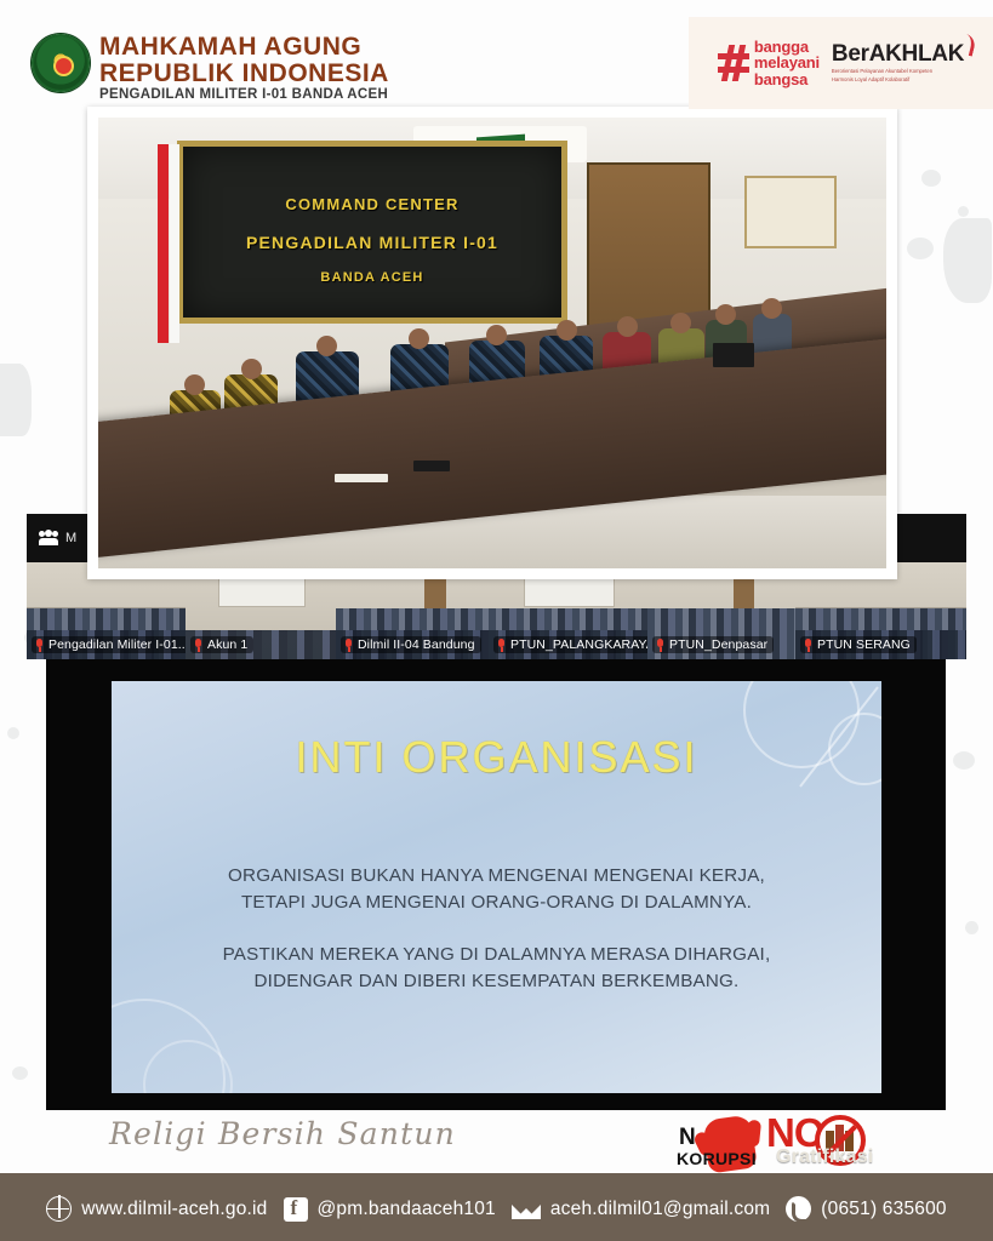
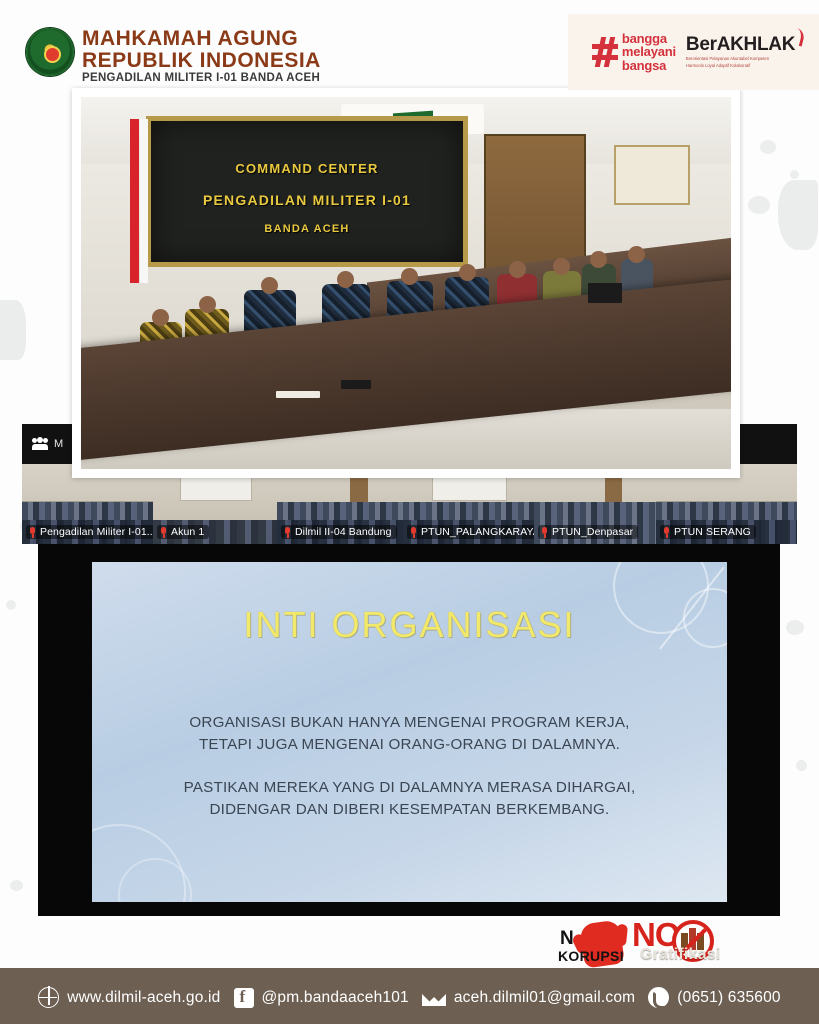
  MAHKAMAH AGUNG
  REPUBLIK INDONESIA
  PENGADILAN MILITER I-01 BANDA ACEH
  bangga
  melayani
  bangsa
  BerAKHLAK
  M
  Pengadilan Militer I-01..
  Akun 1
  Dilmil II-04 Bandung
  PTUN_PALANGKARAY
  PTUN_Denpasar
  PTUN SERANG
  COMMAND CENTER
  PENGADILAN MILITER I-01
  BANDA ACEH
  INTI ORGANISASI
- ORGANISASI BUKAN HANYA MENGENAI MENGENAI KERJA,
+ ORGANISASI BUKAN HANYA MENGENAI PROGRAM KERJA,
  TETAPI JUGA MENGENAI ORANG-ORANG DI DALAMNYA.
  PASTIKAN MEREKA YANG DI DALAMNYA MERASA DIHARGAI,
  DIDENGAR DAN DIBERI KESEMPATAN BERKEMBANG.
- Religi Bersih Santun
  N
  KORUPSI
  NO
  Gratifikasi
  www.dilmil-aceh.go.id
  @pm.bandaaceh101
  aceh.dilmil01@gmail.com
  (0651) 635600
